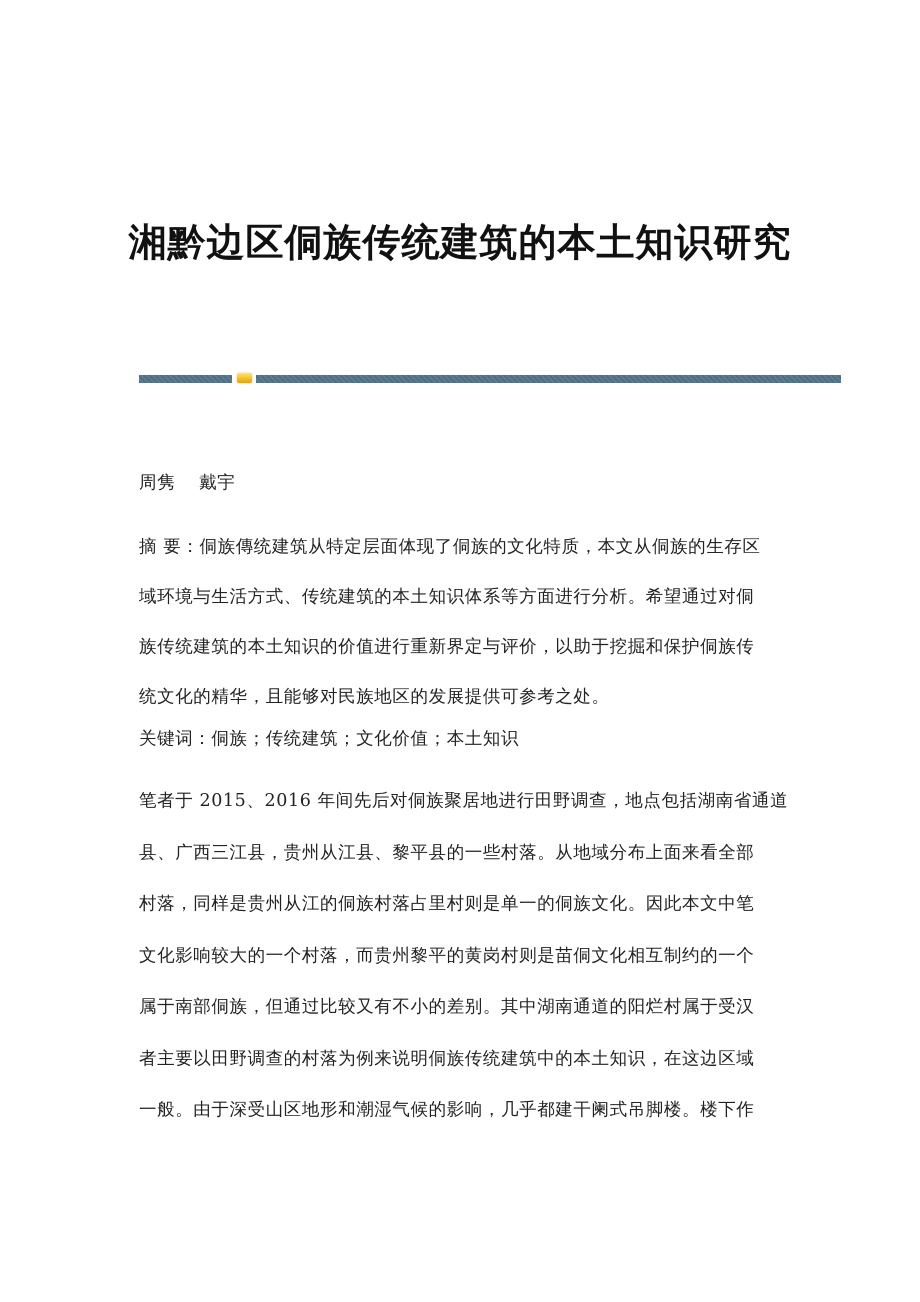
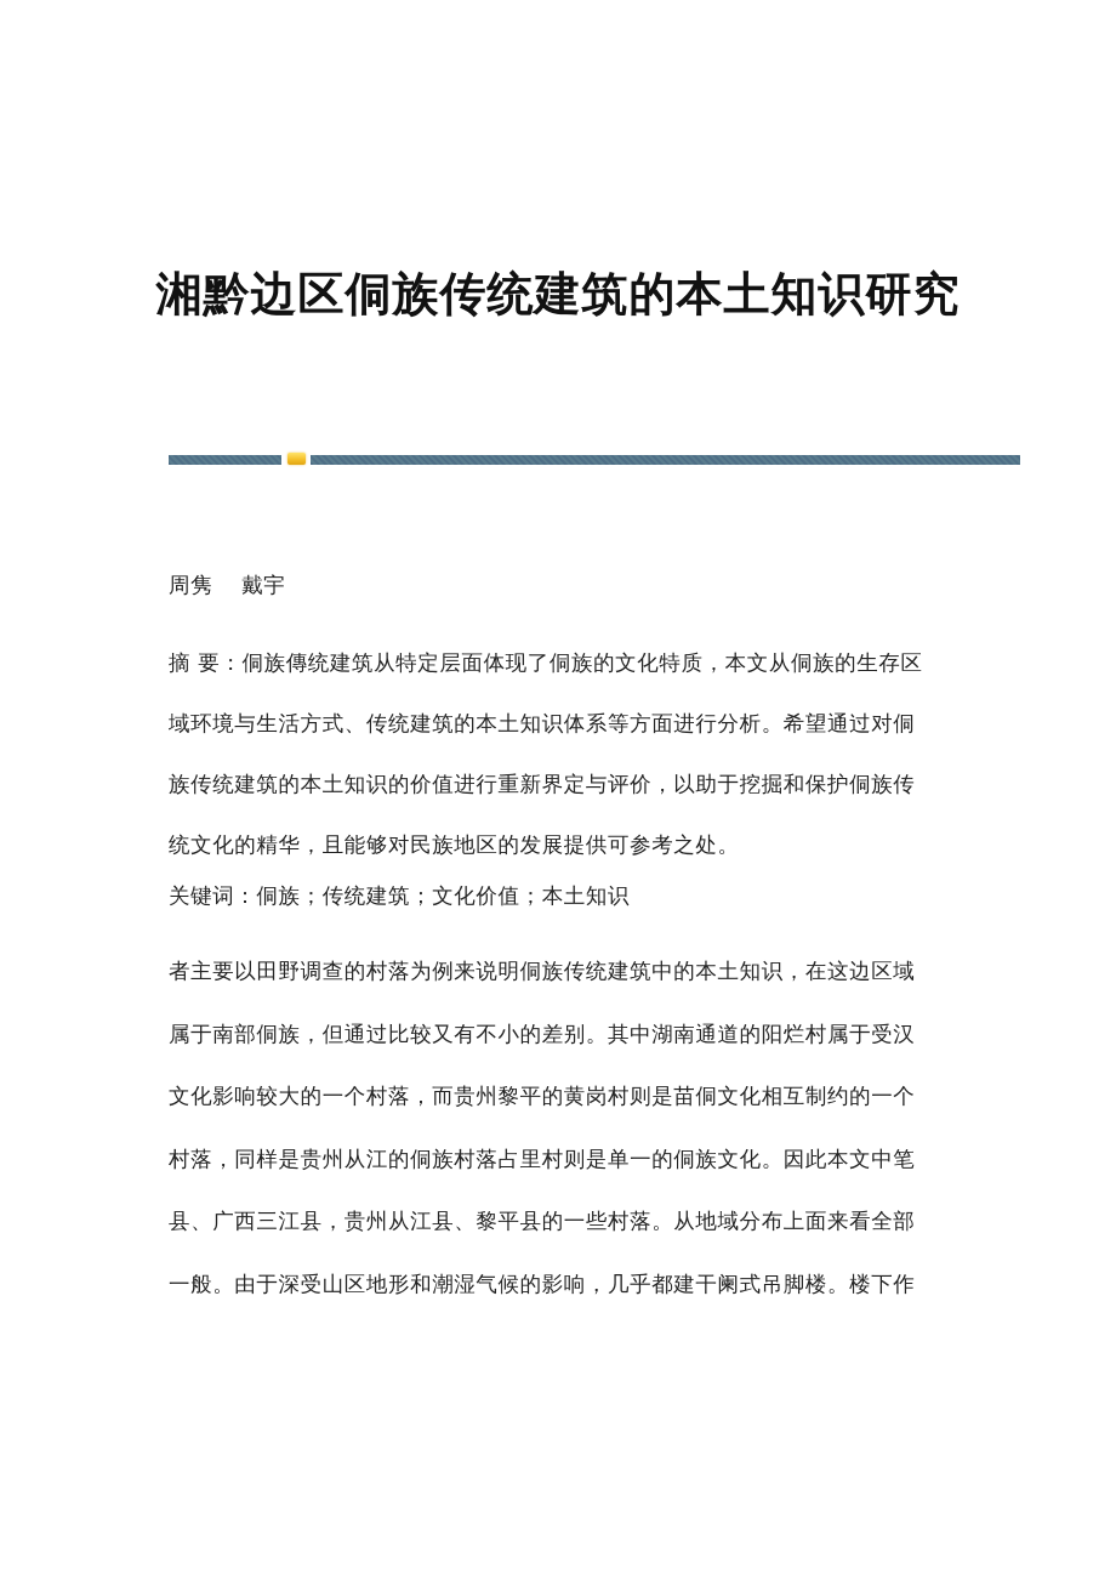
  湘黔边区侗族传统建筑的本土知识研究
  周隽 戴宇
  摘 要：侗族傳统建筑从特定层面体现了侗族的文化特质，本文从侗族的生存区
  域环境与生活方式、传统建筑的本土知识体系等方面进行分析。希望通过对侗
  族传统建筑的本土知识的价值进行重新界定与评价，以助于挖掘和保护侗族传
  统文化的精华，且能够对民族地区的发展提供可参考之处。
  关键词：侗族；传统建筑；文化价值；本土知识
- 笔者于 2015、2016 年间先后对侗族聚居地进行田野调查，地点包括湖南省通道
- 县、广西三江县，贵州从江县、黎平县的一些村落。从地域分布上面来看全部
+ 者主要以田野调查的村落为例来说明侗族传统建筑中的本土知识，在这边区域
- 村落，同样是贵州从江的侗族村落占里村则是单一的侗族文化。因此本文中笔
+ 属于南部侗族，但通过比较又有不小的差别。其中湖南通道的阳烂村属于受汉
  文化影响较大的一个村落，而贵州黎平的黄岗村则是苗侗文化相互制约的一个
- 属于南部侗族，但通过比较又有不小的差别。其中湖南通道的阳烂村属于受汉
+ 村落，同样是贵州从江的侗族村落占里村则是单一的侗族文化。因此本文中笔
- 者主要以田野调查的村落为例来说明侗族传统建筑中的本土知识，在这边区域
+ 县、广西三江县，贵州从江县、黎平县的一些村落。从地域分布上面来看全部
  一般。由于深受山区地形和潮湿气候的影响，几乎都建干阑式吊脚楼。楼下作
